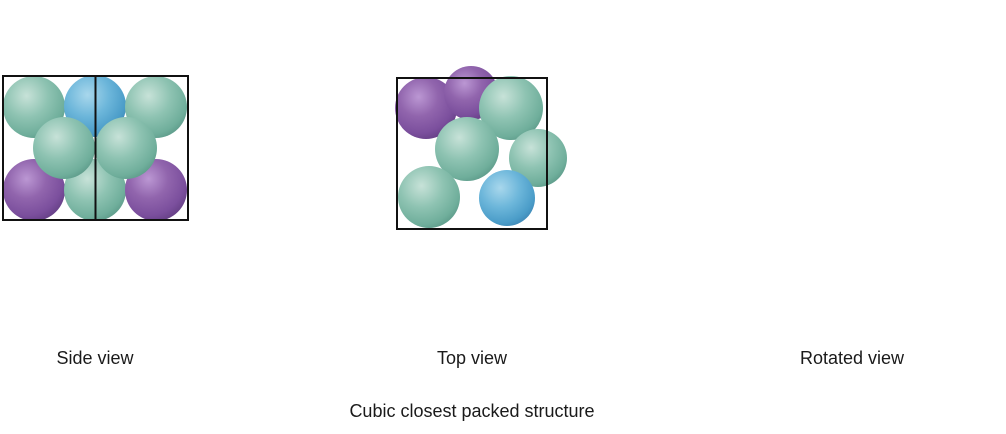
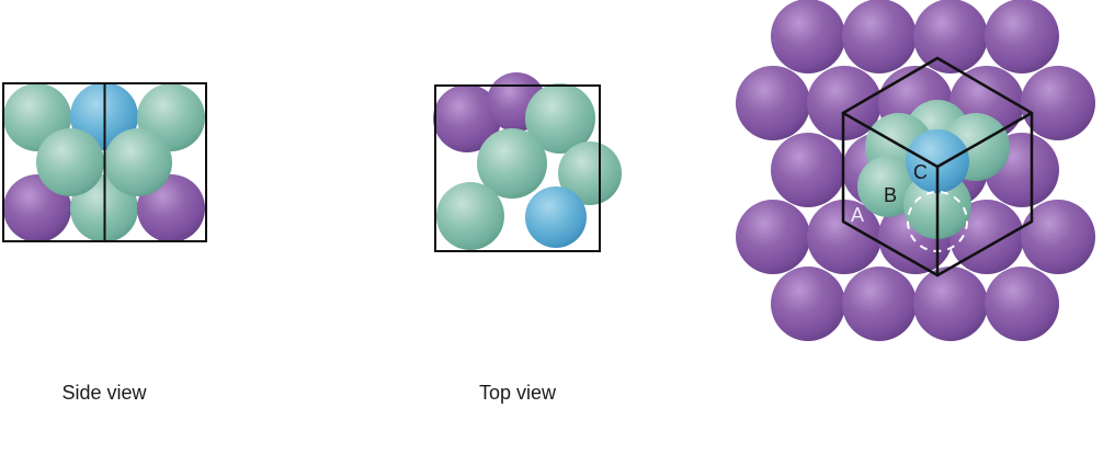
+ A
+ B
+ C
  Side view
  Top view
- Rotated view
- Cubic closest packed structure
